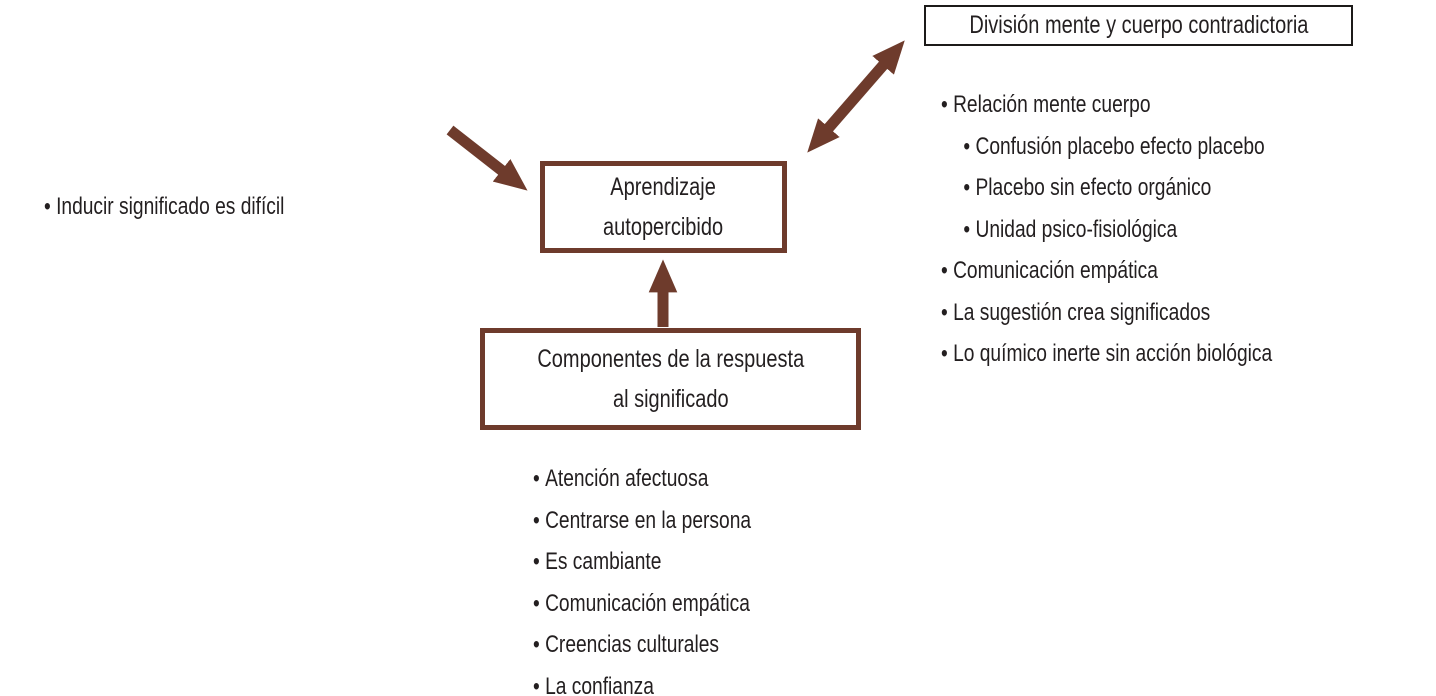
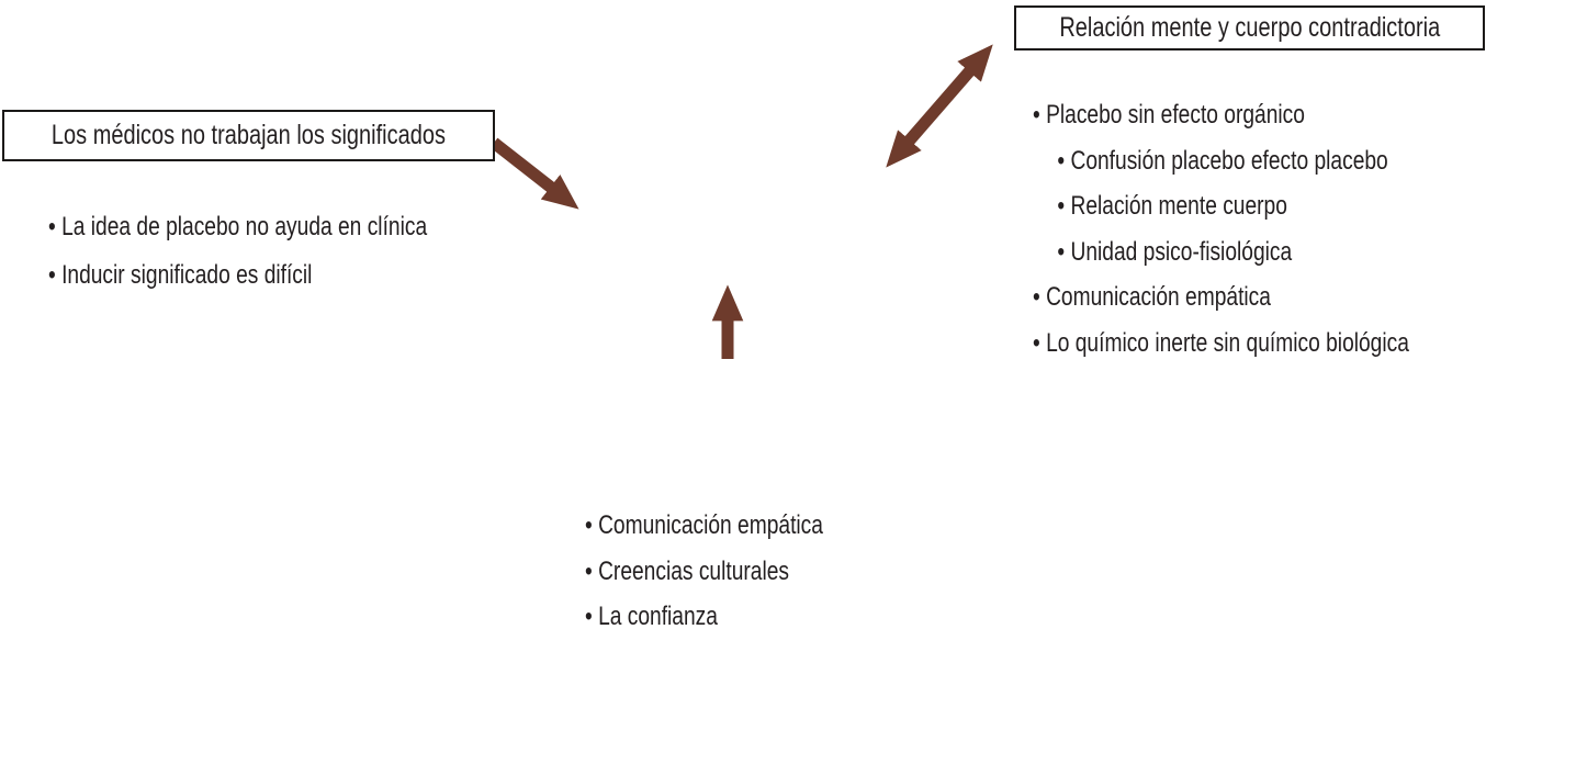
+ Los médicos no trabajan los significados
+ La idea de placebo no ayuda en clínica
  Inducir significado es difícil
- Aprendizaje
- autopercibido
- División mente y cuerpo contradictoria
+ Relación mente y cuerpo contradictoria
- Relación mente cuerpo
+ Placebo sin efecto orgánico
  Confusión placebo efecto placebo
- Placebo sin efecto orgánico
+ Relación mente cuerpo
  Unidad psico-fisiológica
  Comunicación empática
- La sugestión crea significados
- Lo químico inerte sin acción biológica
+ Lo químico inerte sin químico biológica
- Componentes de la respuesta
- al significado
- Atención afectuosa
- Centrarse en la persona
- Es cambiante
  Comunicación empática
  Creencias culturales
  La confianza
